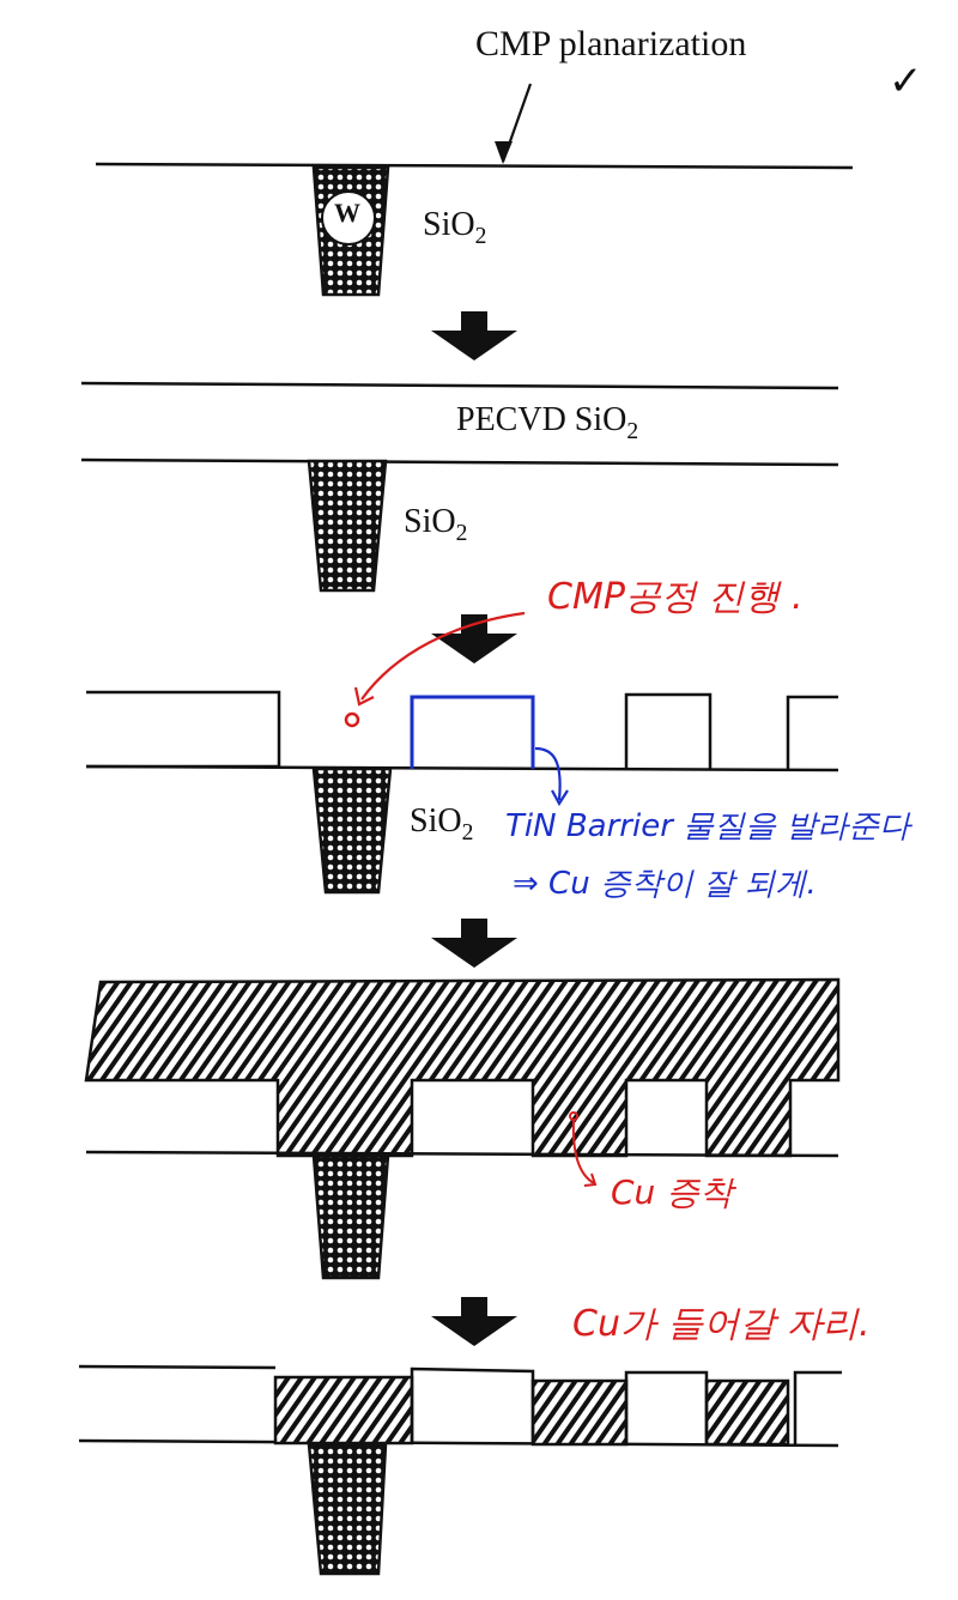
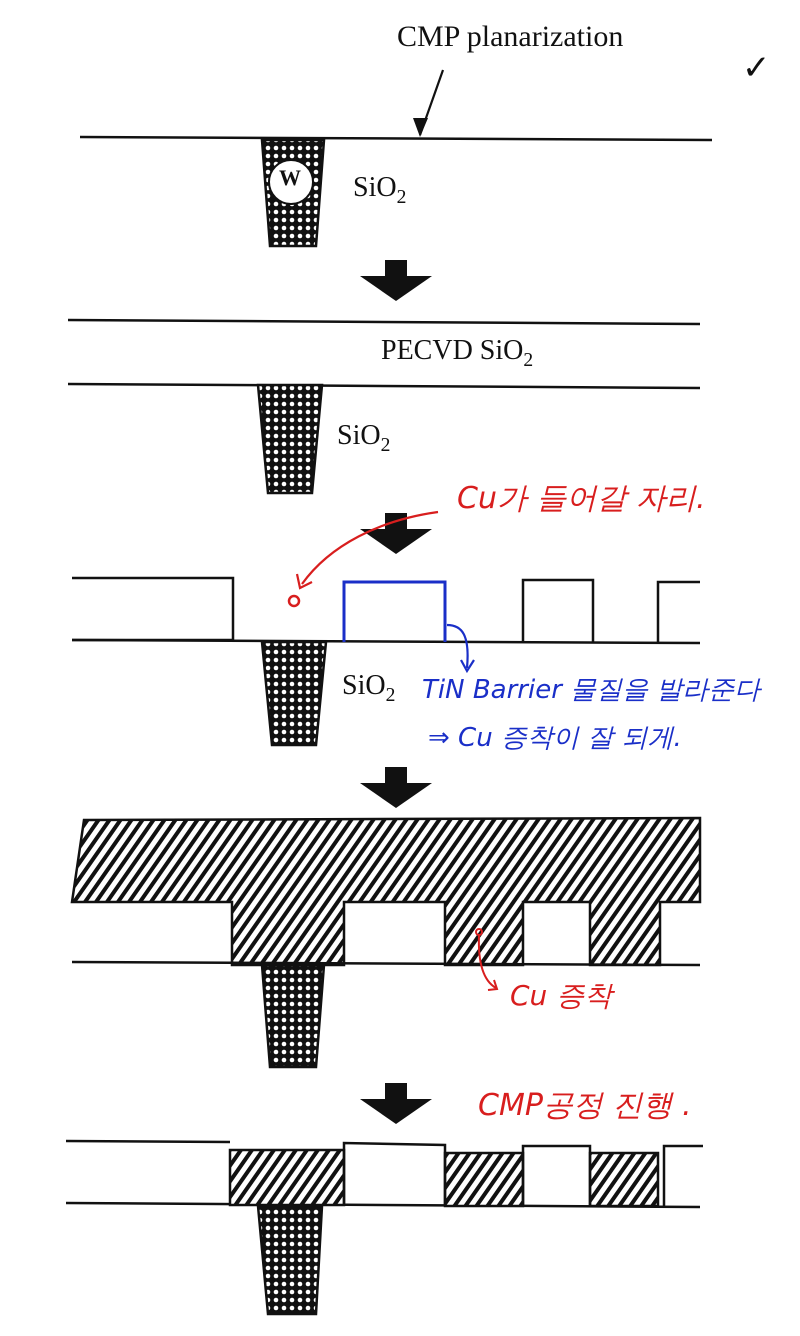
  ✓
  CMP planarization
  W
  SiO2
  PECVD SiO2
  SiO2
- CMP공정 진행 .
+ Cu가 들어갈 자리.
  SiO2
  TiN Barrier 물질을 발라준다
  ⇒ Cu 증착이 잘 되게.
  Cu 증착
- Cu가 들어갈 자리.
+ CMP공정 진행 .
